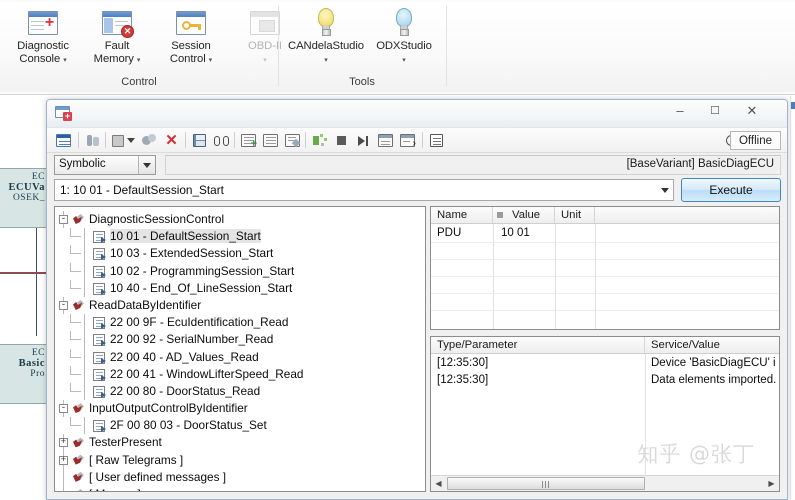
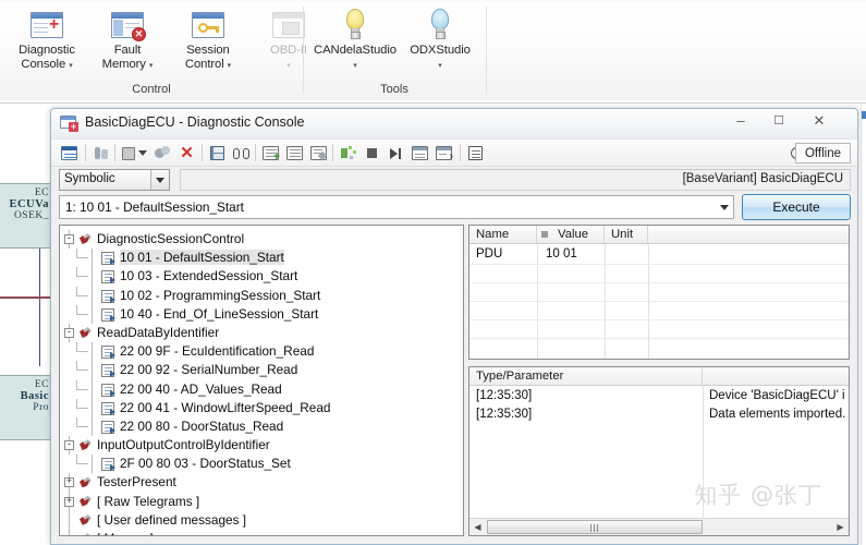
  +
  Diagnostic
  Console
  ✕
  Fault
  Memory
  Session
  Control
  OBD-I
  Control
  CANdelaStudio
  ODXStudio
  Tools
  EC
  ECUVa
  OSEK_
  EC
  Basic
  Pro
  +
+ BasicDiagECU - Diagnostic Console
  –
  ☐
  ✕
  ✕
  +
  ›
  Offline
  Symbolic
  [BaseVariant] BasicDiagECU
  1: 10 01 - DefaultSession_Start
  Execute
  -
  DiagnosticSessionControl
  10 01 - DefaultSession_Start
  10 03 - ExtendedSession_Start
  10 02 - ProgrammingSession_Start
  10 40 - End_Of_LineSession_Start
  -
  ReadDataByIdentifier
  22 00 9F - EcuIdentification_Read
  22 00 92 - SerialNumber_Read
  22 00 40 - AD_Values_Read
  22 00 41 - WindowLifterSpeed_Read
  22 00 80 - DoorStatus_Read
  -
  InputOutputControlByIdentifier
  2F 00 80 03 - DoorStatus_Set
  +
  TesterPresent
  +
  [ Raw Telegrams ]
  [ User defined messages ]
  Name
  Value
  Unit
  PDU
  10 01
  Type/Parameter
- Service/Value
  [12:35:30]
  Device 'BasicDiagECU' i
  [12:35:30]
  Data elements imported.
  知乎 @张丁
  ◀
  ▶
